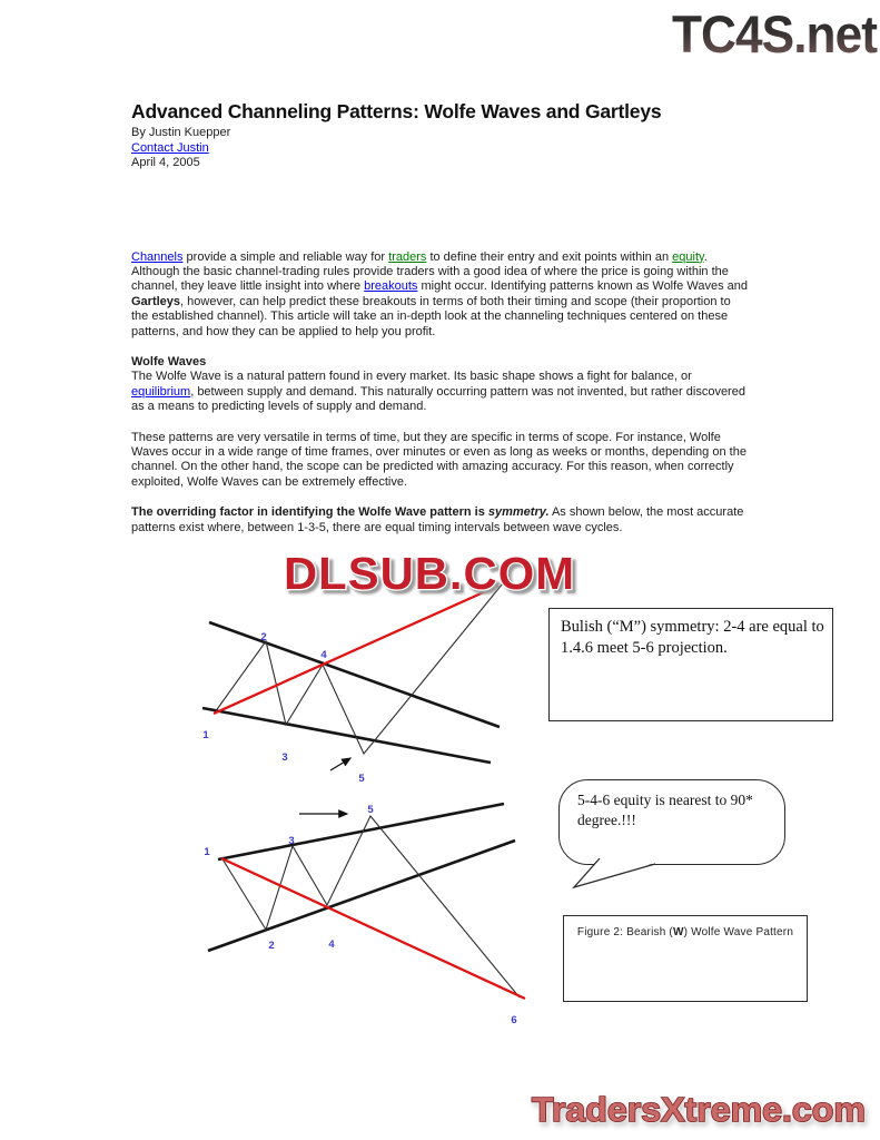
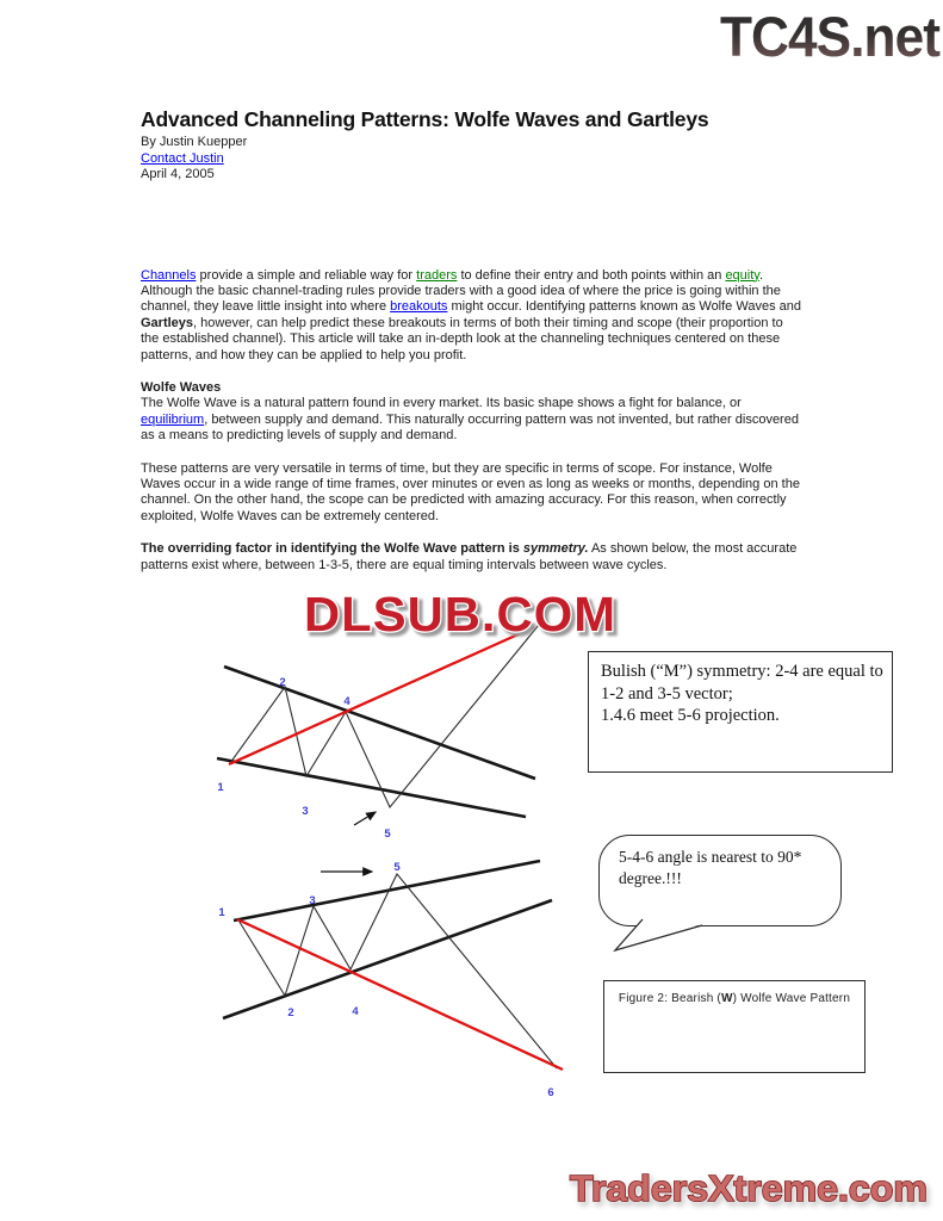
  TC4S.net
  Advanced Channeling Patterns: Wolfe Waves and Gartleys
  By Justin Kuepper
  Contact Justin
  April 4, 2005
- Channels provide a simple and reliable way for traders to define their entry and exit points within an equity. Although the basic channel-trading rules provide traders with a good idea of where the price is going within the channel, they leave little insight into where breakouts might occur. Identifying patterns known as Wolfe Waves and Gartleys, however, can help predict these breakouts in terms of both their timing and scope (their proportion to the established channel). This article will take an in-depth look at the channeling techniques centered on these patterns, and how they can be applied to help you profit.
+ Channels provide a simple and reliable way for traders to define their entry and both points within an equity. Although the basic channel-trading rules provide traders with a good idea of where the price is going within the channel, they leave little insight into where breakouts might occur. Identifying patterns known as Wolfe Waves and Gartleys, however, can help predict these breakouts in terms of both their timing and scope (their proportion to the established channel). This article will take an in-depth look at the channeling techniques centered on these patterns, and how they can be applied to help you profit.
  Wolfe Waves
  The Wolfe Wave is a natural pattern found in every market. Its basic shape shows a fight for balance, or equilibrium, between supply and demand. This naturally occurring pattern was not invented, but rather discovered as a means to predicting levels of supply and demand.
- These patterns are very versatile in terms of time, but they are specific in terms of scope. For instance, Wolfe Waves occur in a wide range of time frames, over minutes or even as long as weeks or months, depending on the channel. On the other hand, the scope can be predicted with amazing accuracy. For this reason, when correctly exploited, Wolfe Waves can be extremely effective.
+ These patterns are very versatile in terms of time, but they are specific in terms of scope. For instance, Wolfe Waves occur in a wide range of time frames, over minutes or even as long as weeks or months, depending on the channel. On the other hand, the scope can be predicted with amazing accuracy. For this reason, when correctly exploited, Wolfe Waves can be extremely centered.
  The overriding factor in identifying the Wolfe Wave pattern is symmetry. As shown below, the most accurate patterns exist where, between 1-3-5, there are equal timing intervals between wave cycles.
  Bulish (“M”) symmetry: 2-4 are equal to
+ 1-2 and 3-5 vector;
  1.4.6 meet 5-6 projection.
- 5-4-6 equity is nearest to 90*
+ 5-4-6 angle is nearest to 90*
  degree.!!!
  Figure 2: Bearish (W) Wolfe Wave Pattern
  1
  2
  3
  4
  5
  1
  2
  3
  4
  5
  6
  DLSUB.COM
  TradersXtreme.com
